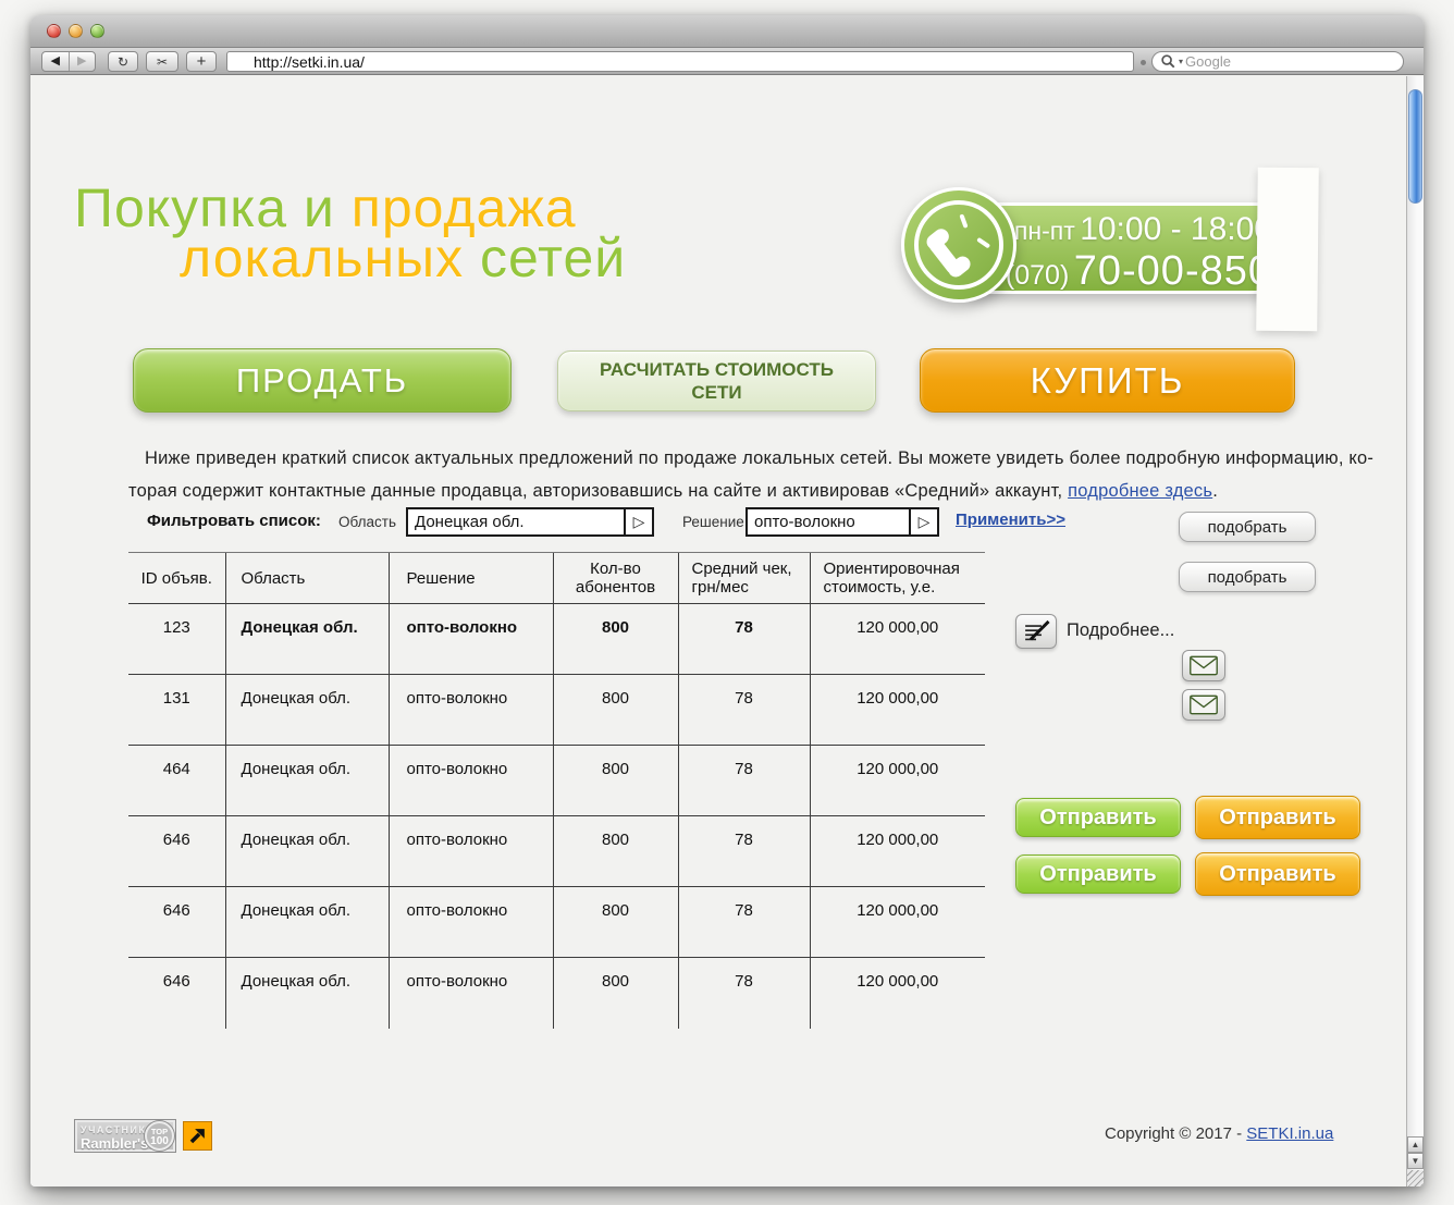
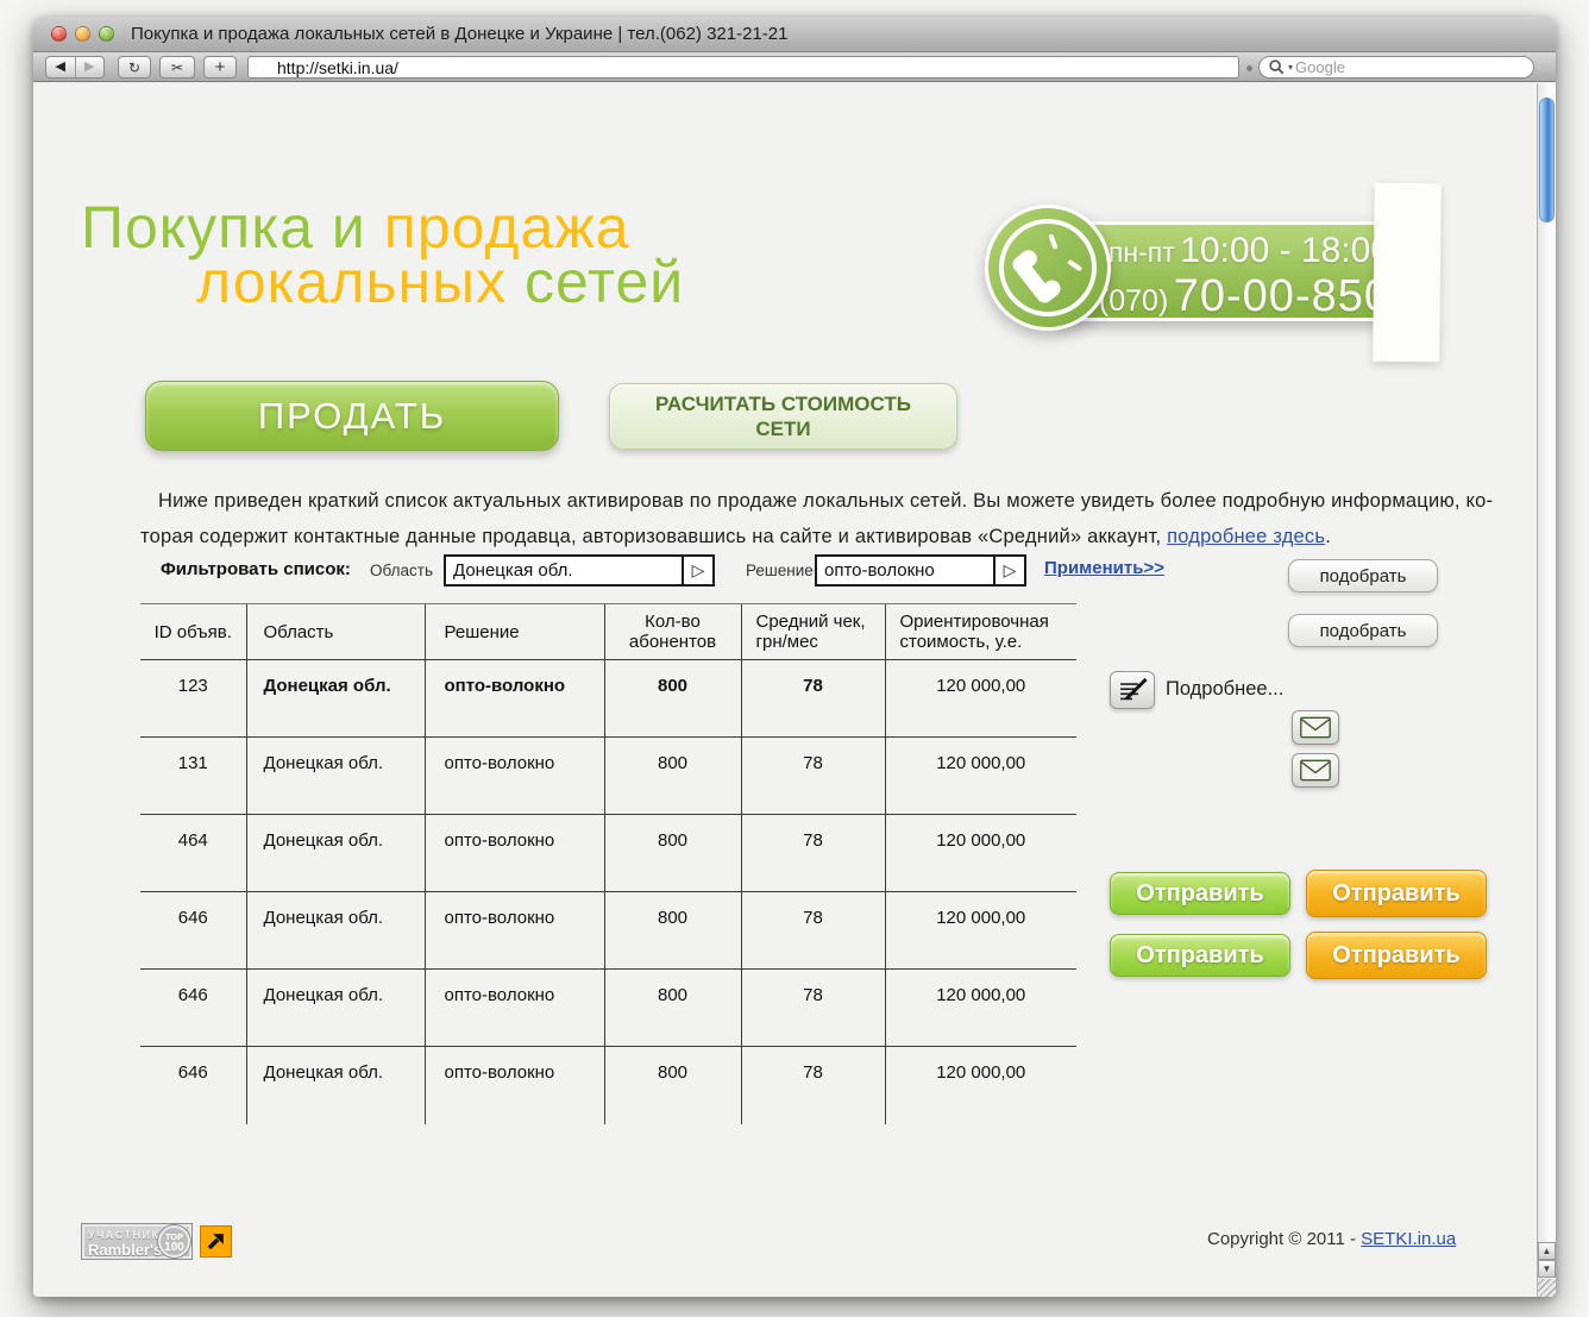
+ Покупка и продажа локальных сетей в Донецке и Украине | тел.(062) 321-21-21
  ◀
  ▶
  ↻
  ✂
  +
  http://setki.in.ua/
  ▾
  Google
  Покупка и продажа
  локальных сетей
  пн-пт 10:00 - 18:0
  (070) 70-00-85
  ПРОДАТЬ
  РАСЧИТАТЬ СТОИМОСТЬ
  СЕТИ
- КУПИТЬ
- Ниже приведен краткий список актуальных предложений по продаже локальных сетей. Вы можете увидеть более подробную информацию, ко-
+ Ниже приведен краткий список актуальных активировав по продаже локальных сетей. Вы можете увидеть более подробную информацию, ко-
  торая содержит контактные данные продавца, авторизовавшись на сайте и активировав «Средний» аккаунт, подробнее здесь.
  Фильтровать список:
  Область
  Донецкая обл.
  ▷
  Решение
  опто-волокно
  ▷
  Применить>>
  подобрать
  подобрать
  ID объяв.	Область	Решение	Кол-во абонентов	Средний чек, грн/мес	Ориентировочная стоимость, у.е.
  123	Донецкая обл.	опто-волокно	800	78	120 000,00
  131	Донецкая обл.	опто-волокно	800	78	120 000,00
  464	Донецкая обл.	опто-волокно	800	78	120 000,00
  646	Донецкая обл.	опто-волокно	800	78	120 000,00
  646	Донецкая обл.	опто-волокно	800	78	120 000,00
  646	Донецкая обл.	опто-волокно	800	78	120 000,00
  Подробнее...
  Отправить
  Отправить
  Отправить
  Отправить
  УЧАСТНИК
  Rambler's
  TOP
  100
- Copyright © 2017 - SETKI.in.ua
+ Copyright © 2011 - SETKI.in.ua
  ▲
  ▼
